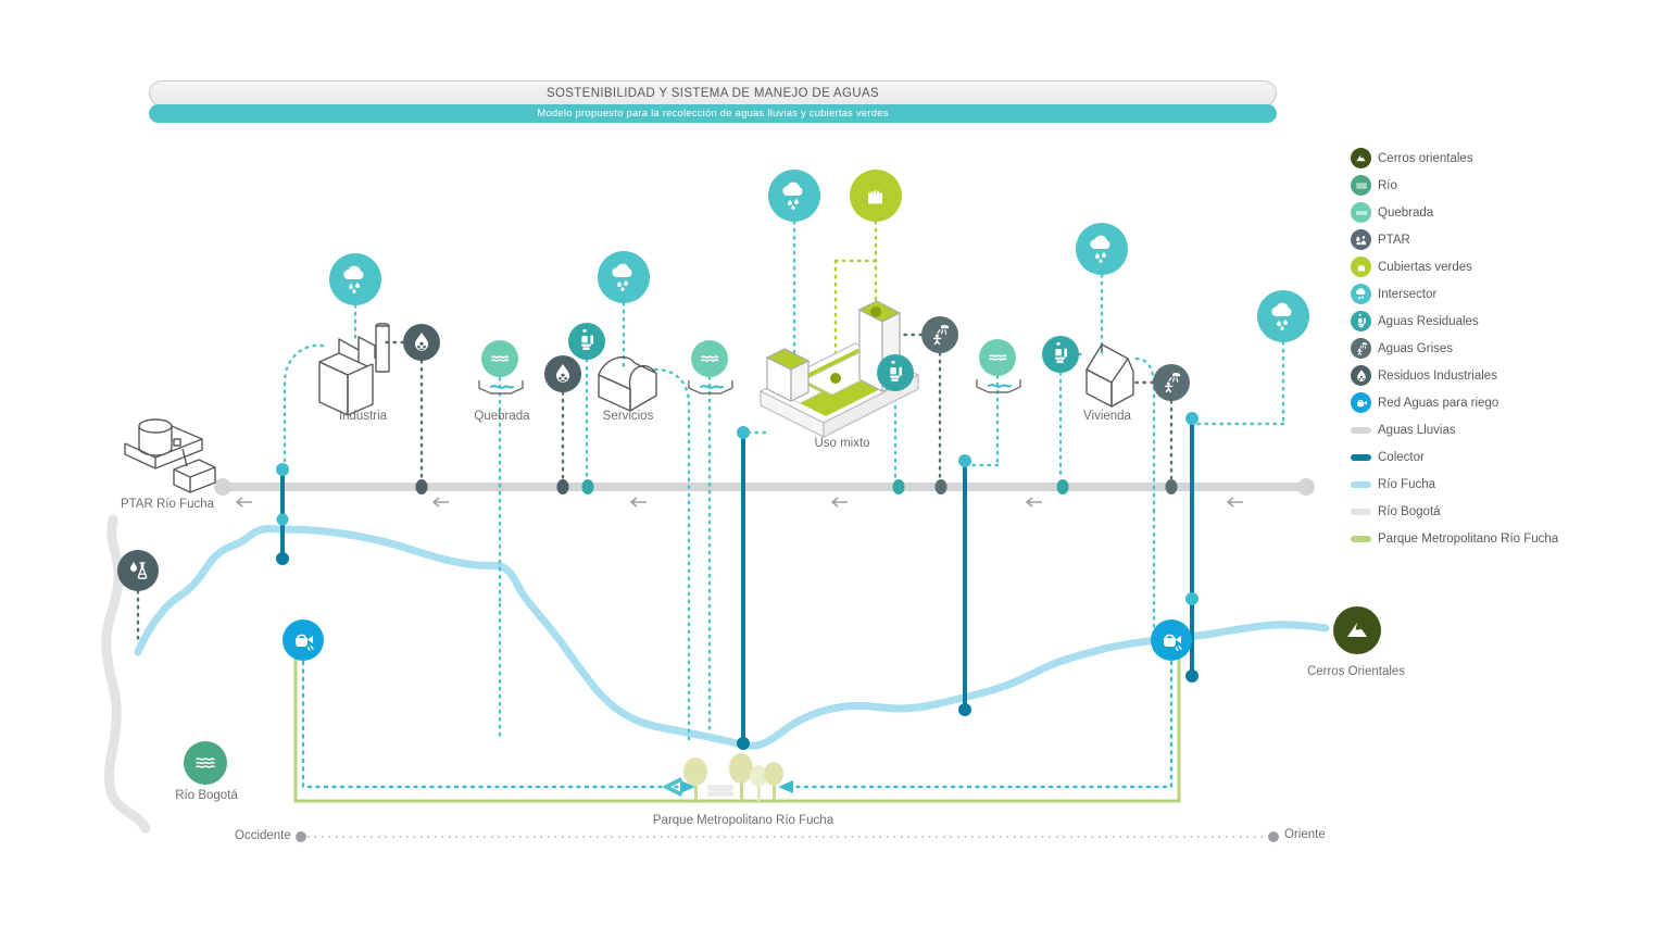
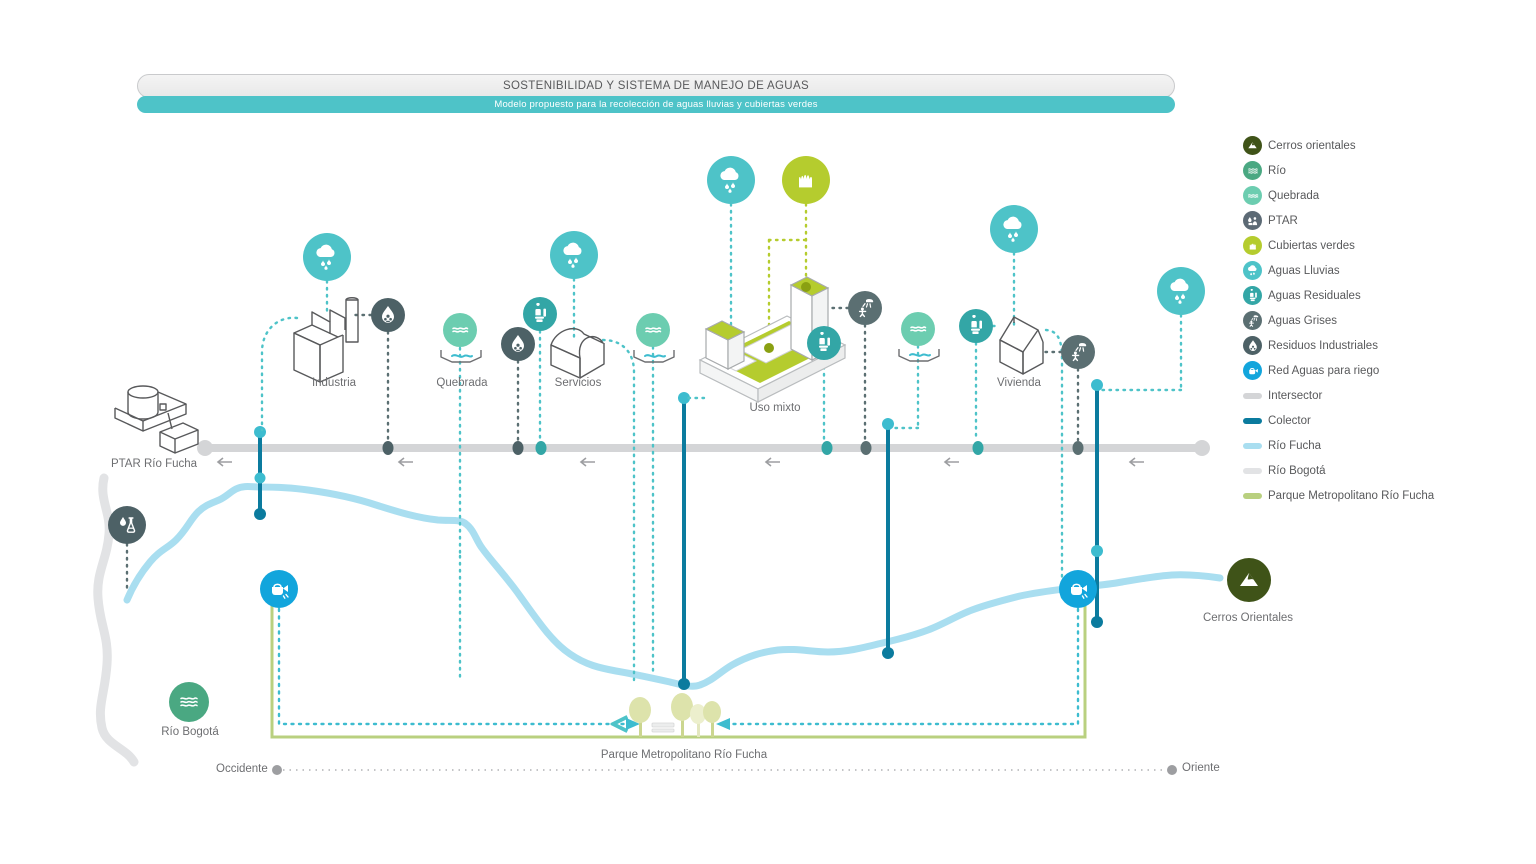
  SOSTENIBILIDAD Y SISTEMA DE MANEJO DE AGUAS
  Modelo propuesto para la recolección de aguas lluvias y cubiertas verdes
  PTAR Río Fucha
  Industria
  Quebrada
  Servicios
  Uso mixto
  Vivienda
  Río Bogotá
  Cerros Orientales
  Parque Metropolitano Río Fucha
  Occidente
  Oriente
  Cerros orientales
  Río
  Quebrada
  PTAR
  Cubiertas verdes
- Intersector
+ Aguas Lluvias
  Aguas Residuales
  Aguas Grises
  Residuos Industriales
  Red Aguas para riego
- Aguas Lluvias
+ Intersector
  Colector
  Río Fucha
  Río Bogotá
  Parque Metropolitano Río Fucha
